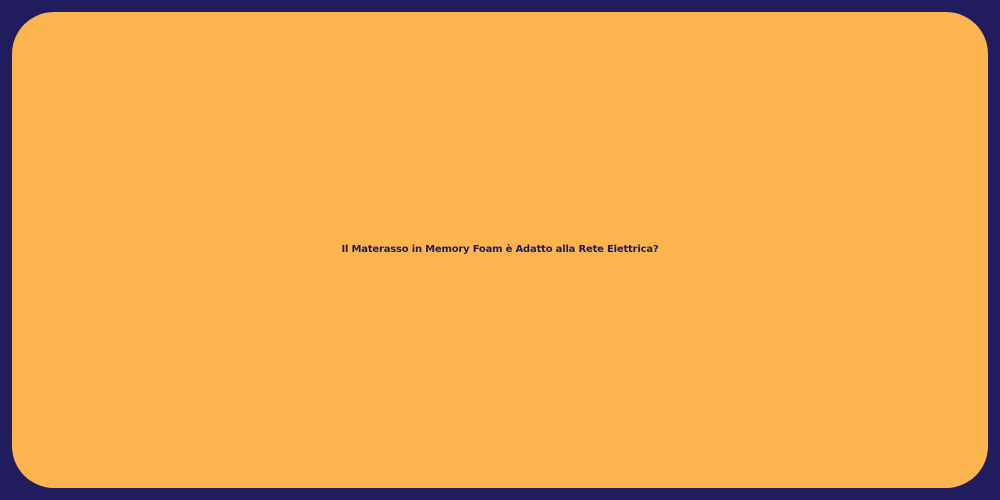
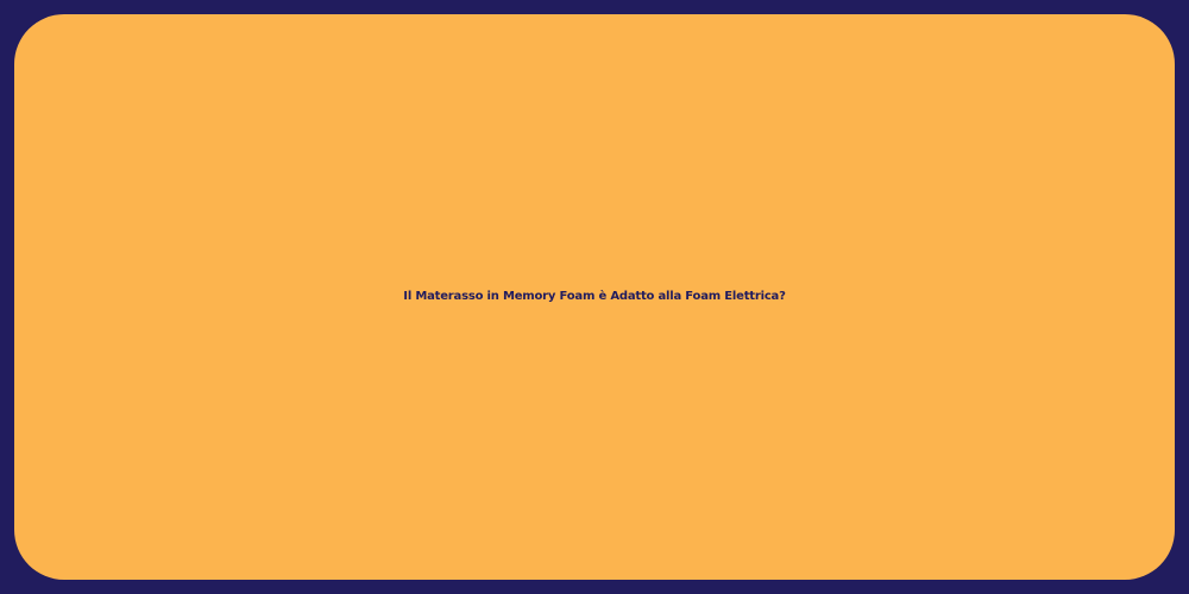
- Il Materasso in Memory Foam è Adatto alla Rete Elettrica?
+ Il Materasso in Memory Foam è Adatto alla Foam Elettrica?
